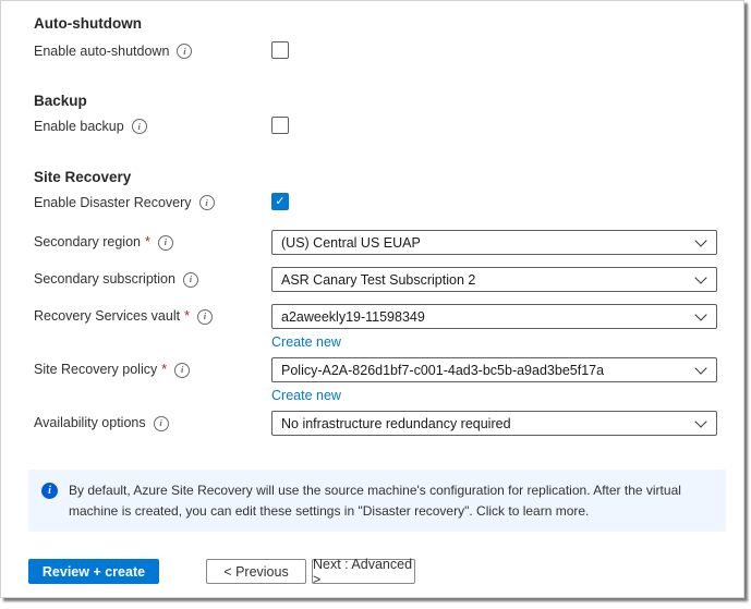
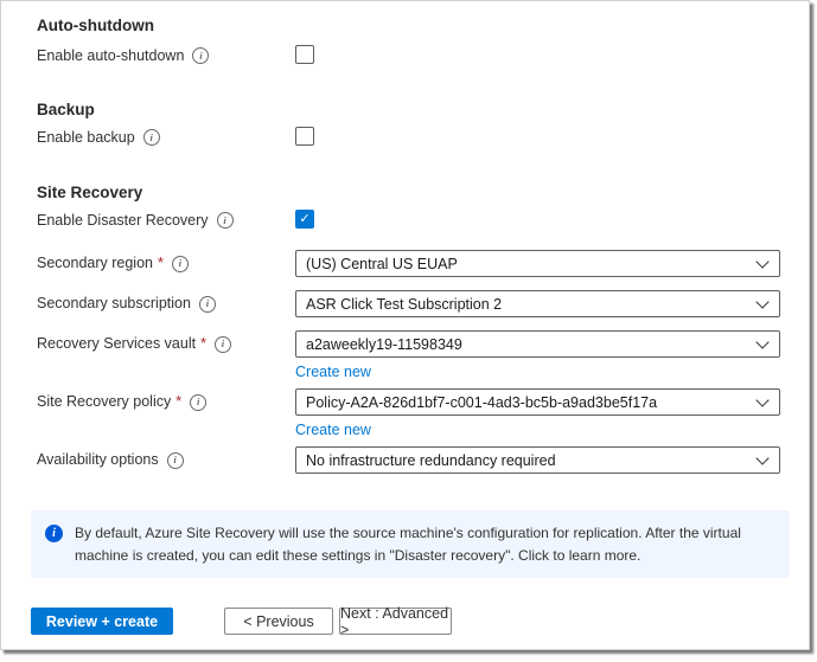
  Auto-shutdown
  Enable auto-shutdown
  Backup
  Enable backup
  Site Recovery
  Enable Disaster Recovery
  Secondary region
  *
  (US) Central US EUAP
  Secondary subscription
- ASR Canary Test Subscription 2
+ ASR Click Test Subscription 2
  Recovery Services vault
  *
  a2aweekly19-11598349
  Create new
  Site Recovery policy
  *
  Policy-A2A-826d1bf7-c001-4ad3-bc5b-a9ad3be5f17a
  Create new
  Availability options
  No infrastructure redundancy required
  By default, Azure Site Recovery will use the source machine's configuration for replication. After the virtual machine is created, you can edit these settings in "Disaster recovery". Click to learn more.
  Review + create
  < Previous
  Next : Advanced >
